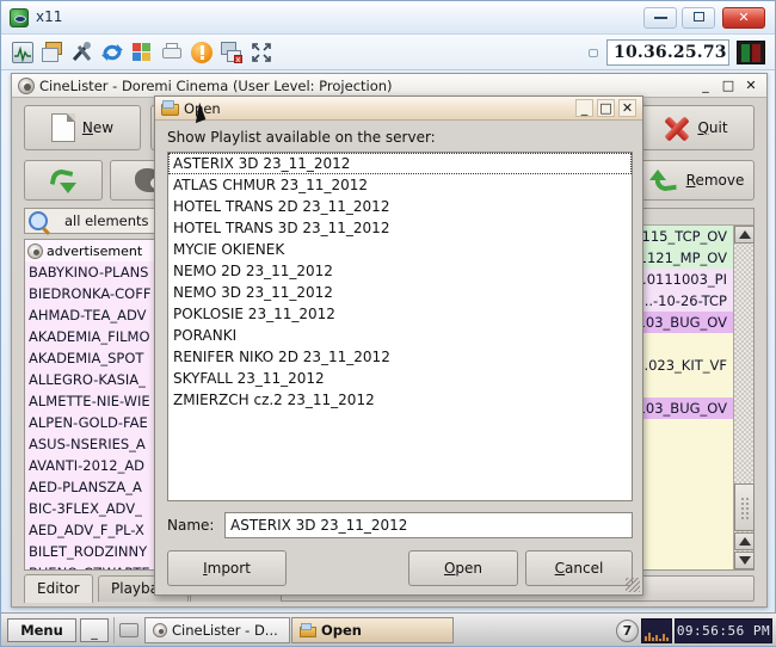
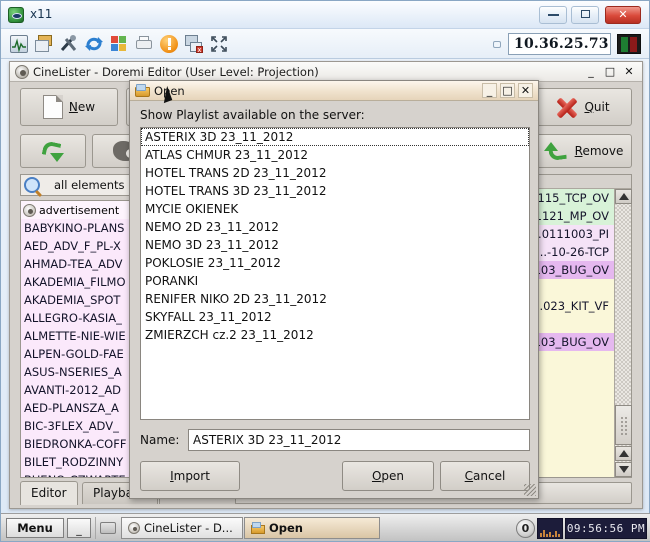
  x11
  ✕
  x
  10.36.25.73
- CineLister - Doremi Cinema (User Level: Projection)
+ CineLister - Doremi Editor (User Level: Projection)
  _
  □
  ✕
  New
  Quit
  Remove
  all elements
  advertisement
  BABYKINO-PLANS
- BIEDRONKA-COFF
+ AED_ADV_F_PL-X
  AHMAD-TEA_ADV
  AKADEMIA_FILMO
  AKADEMIA_SPOT
  ALLEGRO-KASIA_
  ALMETTE-NIE-WIE
  ALPEN-GOLD-FAE
  ASUS-NSERIES_A
  AVANTI-2012_AD
  AED-PLANSZA_A
  BIC-3FLEX_ADV_
- AED_ADV_F_PL-X
+ BIEDRONKA-COFF
  BILET_RODZINNY
  115_TCP_OV
  .0111003_PI
  ..-10-26-TCP
  .023_KIT_VF
  Editor
  Open
  _
  □
  ✕
  Show Playlist available on the server:
  ASTERIX 3D 23_11_2012
  ATLAS CHMUR 23_11_2012
  HOTEL TRANS 2D 23_11_2012
  HOTEL TRANS 3D 23_11_2012
  MYCIE OKIENEK
  NEMO 2D 23_11_2012
  NEMO 3D 23_11_2012
  POKLOSIE 23_11_2012
  PORANKI
  RENIFER NIKO 2D 23_11_2012
  SKYFALL 23_11_2012
  ZMIERZCH cz.2 23_11_2012
  Name:
  ASTERIX 3D 23_11_2012
  Import
  Open
  Cancel
  Menu
  _
  CineLister - D...
  Open
- 7
+ 0
  09:56:56 PM
